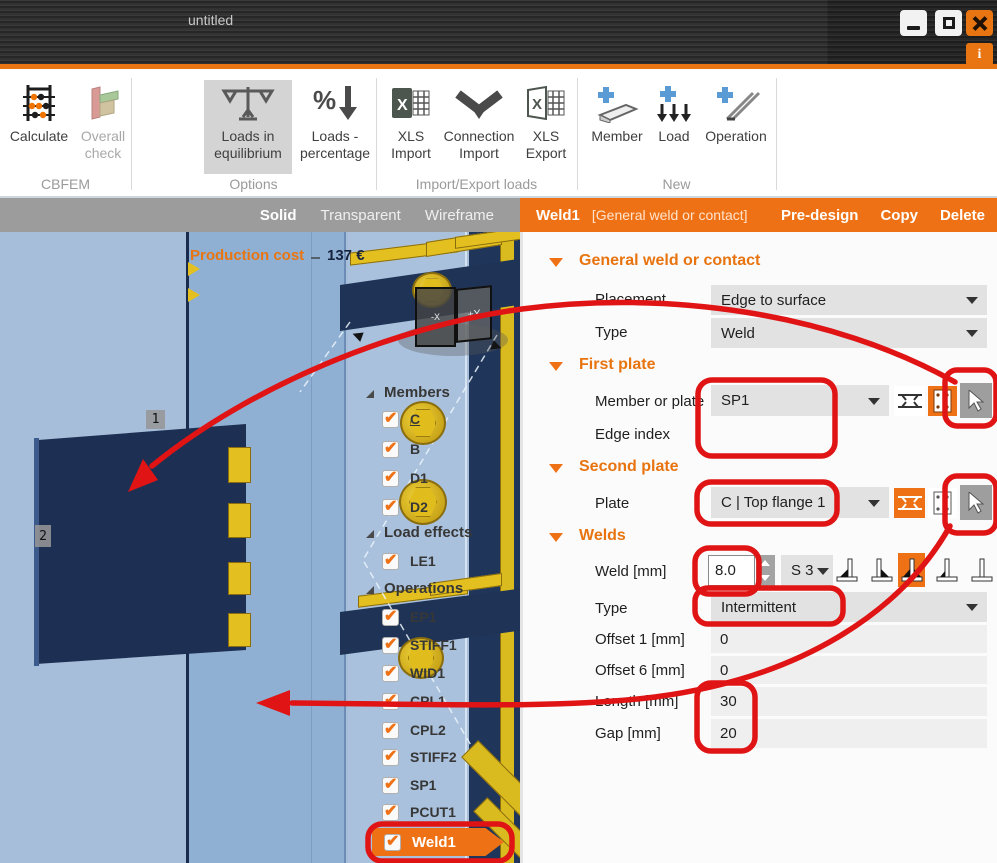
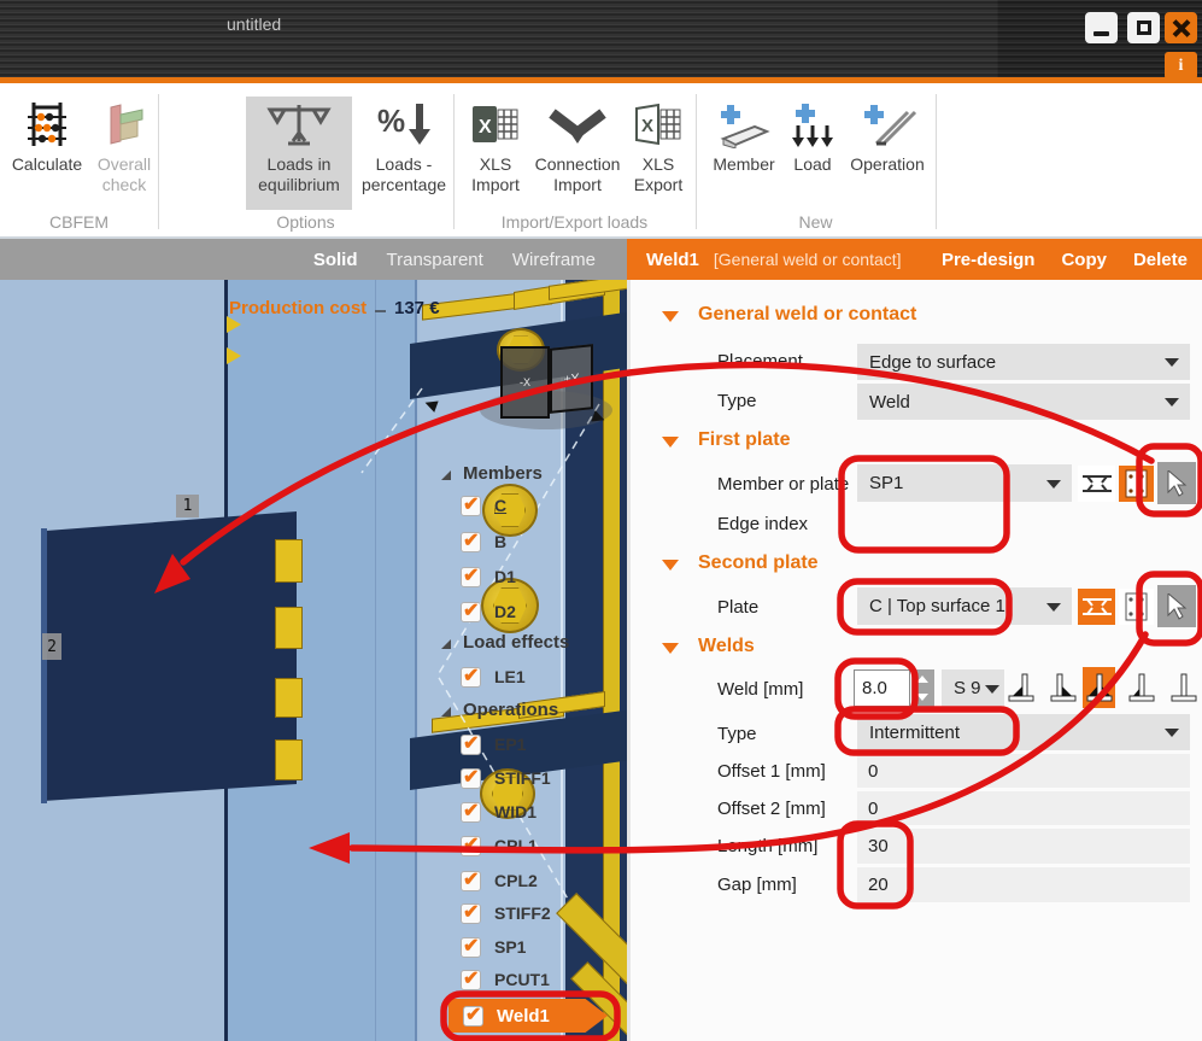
  untitled
  i
  Calculate
  Overall check
  Loads in equilibrium
  %
  Loads - percentage
  X
  XLS Import
  Connection Import
  X
  XLS Export
  Member
  Load
  Operation
  CBFEM
  Options
  Import/Export loads
  New
  Solid
  Transparent
  Wireframe
  Weld1
  [General weld or contact]
  Pre-design
  Copy
  Delete
  -X
  1
  2
  Production cost
  137 €
  Members
  C
  B
  D1
  D2
  Load effects
  LE1
  Operations
  EP1
  STIFF1
  WID1
  CPL1
  CPL2
  STIFF2
  SP1
  PCUT1
  Weld1
  General weld or contact
  Placement
  Edge to surface
  Type
  Weld
  First plate
  Member or plat
  SP1
  Edge index
  Second plate
  Plate
- C | Top flange 1
+ C | Top surface 1
  Welds
  Weld [mm]
  8.0
- S 3
+ S 9
  Type
  Intermittent
  Offset 1 [mm]
  0
- Offset 6 [mm]
+ Offset 2 [mm]
  0
  30
  Gap [mm]
  20
